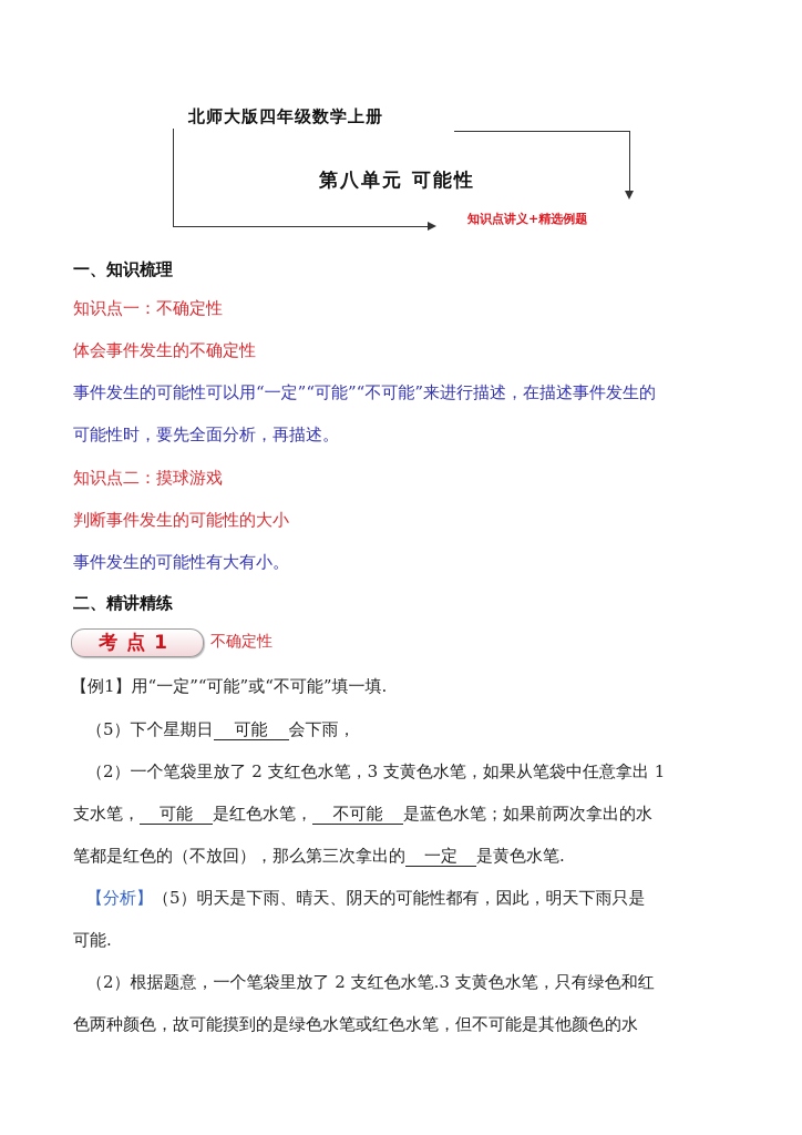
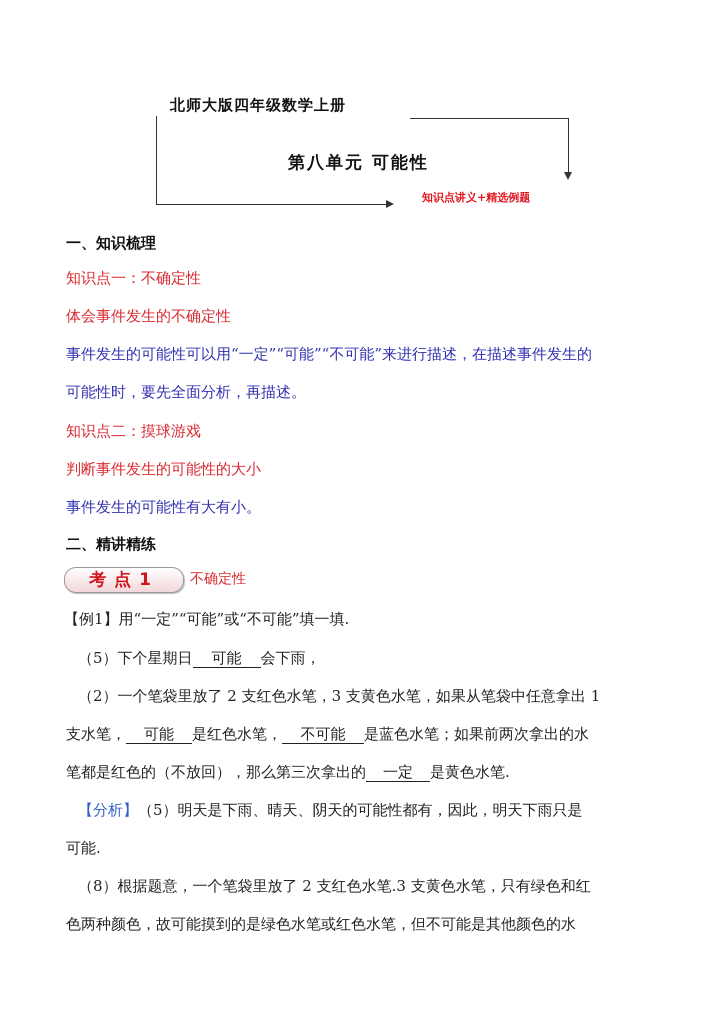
  北师大版四年级数学上册
  第八单元 可能性
  知识点讲义+精选例题
  一、知识梳理
  知识点一：不确定性
  体会事件发生的不确定性
  事件发生的可能性可以用“一定”“可能”“不可能”来进行描述，在描述事件发生的
  可能性时，要先全面分析，再描述。
  知识点二：摸球游戏
  判断事件发生的可能性的大小
  事件发生的可能性有大有小。
  二、精讲精练
  考点1
  不确定性
  【例1】用“一定”“可能”或“不可能”填一填.
  （5）下个星期日 可能 会下雨，
  （2）一个笔袋里放了 2 支红色水笔，3 支黄色水笔，如果从笔袋中任意拿出 1
  支水笔， 可能 是红色水笔， 不可能 是蓝色水笔；如果前两次拿出的水
  笔都是红色的（不放回），那么第三次拿出的 一定 是黄色水笔.
  【分析】（5）明天是下雨、晴天、阴天的可能性都有，因此，明天下雨只是
  可能.
- （2）根据题意，一个笔袋里放了 2 支红色水笔.3 支黄色水笔，只有绿色和红
+ （8）根据题意，一个笔袋里放了 2 支红色水笔.3 支黄色水笔，只有绿色和红
  色两种颜色，故可能摸到的是绿色水笔或红色水笔，但不可能是其他颜色的水
